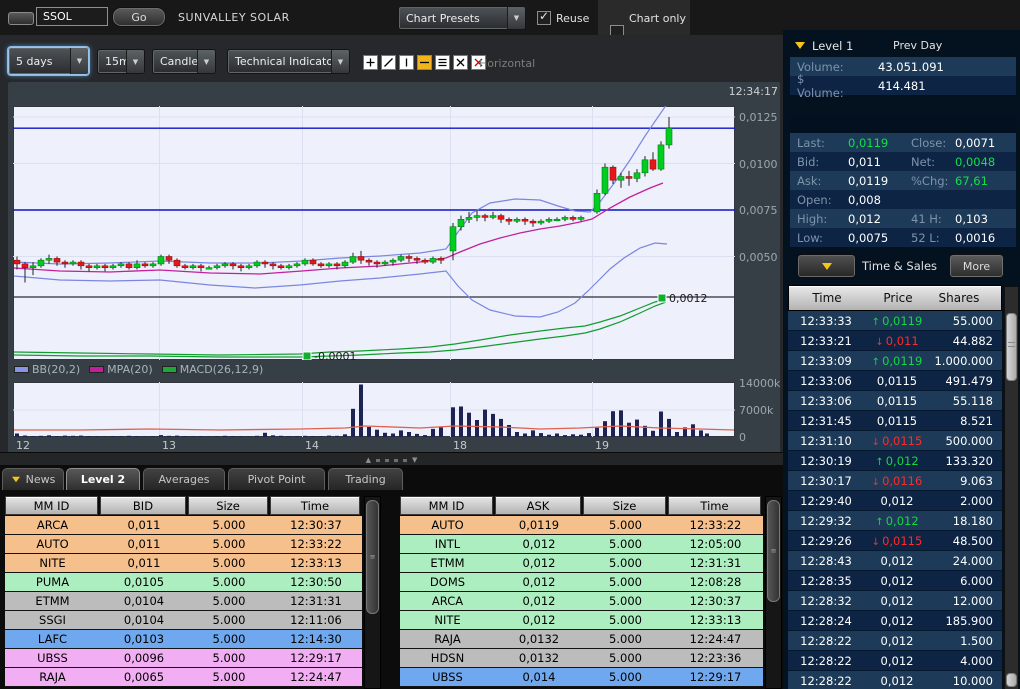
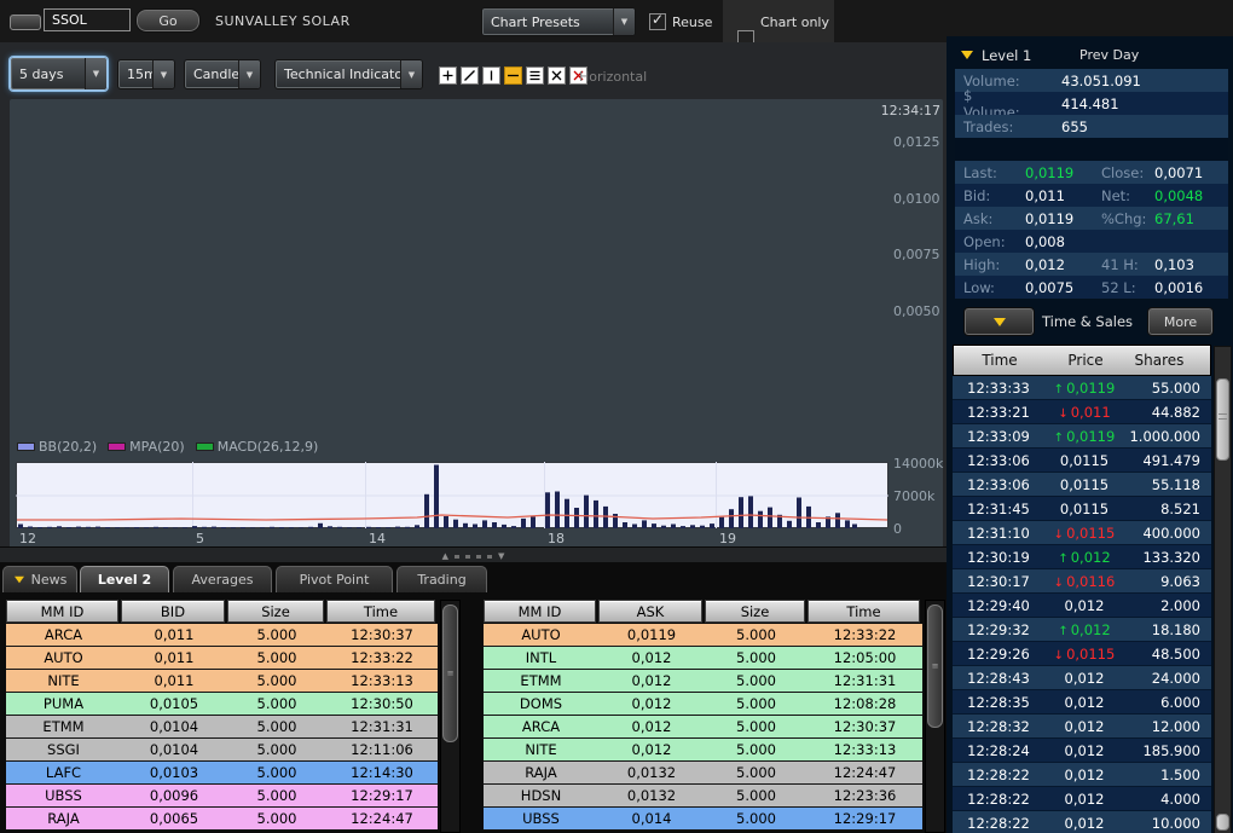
  SSOL
  Go
  SUNVALLEY SOLAR
  Chart Presets
  ▼
  Reuse
  Chart only
  5 days
  ▼
  15m
  ▼
  Candle
  ▼
  Technical Indicato
  ▼
  Horizontal
  12:34:17
- -0,0001
- 0,0012
  BB(20,2)
  MPA(20)
  MACD(26,12,9)
  ▲
  ▼
  MM ID
  BID
  Size
  Time
  ARCA
  0,011
  5.000
  12:30:37
  AUTO
  0,011
  5.000
  12:33:22
  NITE
  0,011
  5.000
  12:33:13
  PUMA
  0,0105
  5.000
  12:30:50
  ETMM
  0,0104
  5.000
  12:31:31
  SSGI
  0,0104
  5.000
  12:11:06
  LAFC
  0,0103
  5.000
  12:14:30
  UBSS
  0,0096
  5.000
  12:29:17
  RAJA
  0,0065
  5.000
  12:24:47
  ≡
  MM ID
  ASK
  Size
  Time
  AUTO
  0,0119
  5.000
  12:33:22
  INTL
  0,012
  5.000
  12:05:00
  ETMM
  0,012
  5.000
  12:31:31
  DOMS
  0,012
  5.000
  12:08:28
  ARCA
  0,012
  5.000
  12:30:37
  NITE
  0,012
  5.000
  12:33:13
  RAJA
  0,0132
  5.000
  12:24:47
  HDSN
  0,0132
  5.000
  12:23:36
  UBSS
  0,014
  5.000
  12:29:17
  ≡
  Level 1
  Prev Day
  Time & Sales
  More
  Time
  Price
  Shares
  12:33:33
  ↑ 0,0119
  55.000
  12:33:21
  ↓ 0,011
  44.882
  12:33:09
  ↑ 0,0119
  1.000.000
  12:33:06
  0,0115
  491.479
  12:33:06
  0,0115
  55.118
  12:31:45
  0,0115
  8.521
  12:31:10
  ↓ 0,0115
- 500.000
+ 400.000
  12:30:19
  ↑ 0,012
  133.320
  12:30:17
  ↓ 0,0116
  9.063
  12:29:40
  0,012
  2.000
  12:29:32
  ↑ 0,012
  18.180
  12:29:26
  ↓ 0,0115
  48.500
  12:28:43
  0,012
  24.000
  12:28:35
  0,012
  6.000
  12:28:32
  0,012
  12.000
  12:28:24
  0,012
  185.900
  12:28:22
  0,012
  1.500
  12:28:22
  0,012
  4.000
  12:28:22
  0,012
  10.000
  0,0125
  0,0100
  0,0075
  0,0050
  14000k
  7000k
  0
  12
- 13
+ 5
  14
  18
  19
  Volume:
  43.051.091
  $ Volume:
  414.481
+ Trades:
+ 655
  Last:
  0,0119
  Close:
  0,0071
  Bid:
  0,011
  Net:
  0,0048
  Ask:
  0,0119
  %Chg:
  67,61
  Open:
  0,008
  High:
  0,012
  41 H:
  0,103
  Low:
  0,0075
  52 L:
  0,0016
  News
  Level 2
  Averages
  Pivot Point
  Trading
